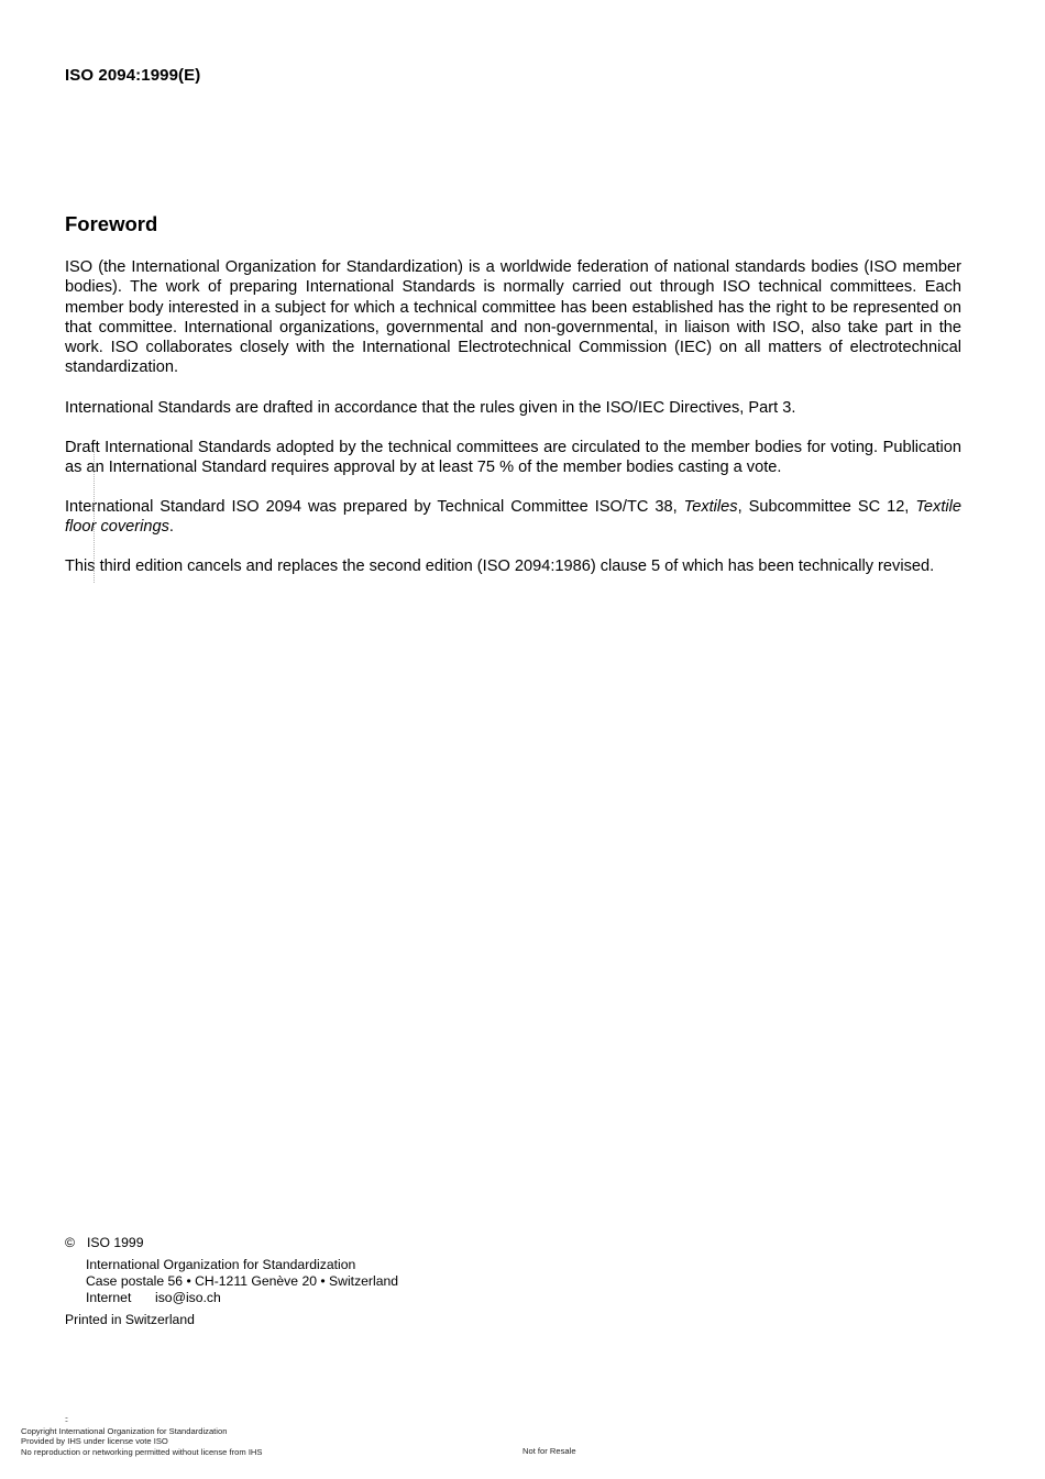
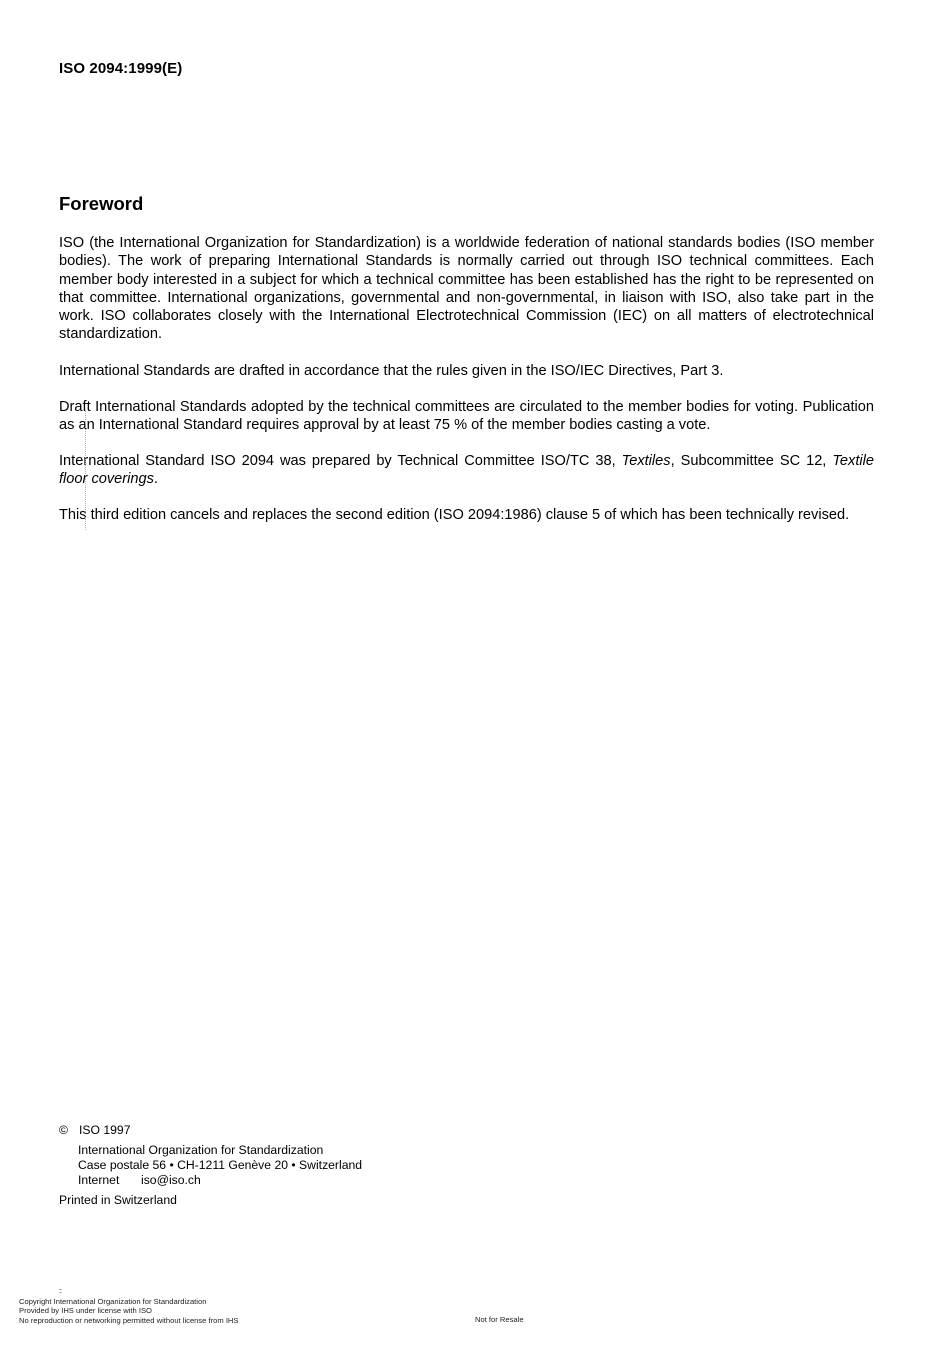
  ISO 2094:1999(E)
  Foreword
  ISO (the International Organization for Standardization) is a worldwide federation of national standards bodies (ISO member bodies). The work of preparing International Standards is normally carried out through ISO technical committees. Each member body interested in a subject for which a technical committee has been established has the right to be represented on that committee. International organizations, governmental and non-governmental, in liaison with ISO, also take part in the work. ISO collaborates closely with the International Electrotechnical Commission (IEC) on all matters of electrotechnical standardization.
  International Standards are drafted in accordance that the rules given in the ISO/IEC Directives, Part 3.
  Draft International Standards adopted by the technical committees are circulated to the member bodies for voting. Publication as an International Standard requires approval by at least 75 % of the member bodies casting a vote.
  International Standard ISO 2094 was prepared by Technical Committee ISO/TC 38, Textiles, Subcommittee SC 12, Textile floor coverings.
  This third edition cancels and replaces the second edition (ISO 2094:1986) clause 5 of which has been technically revised.
- © ISO 1999
+ © ISO 1997
  International Organization for Standardization
  Case postale 56 • CH-1211 Genève 20 • Switzerland
  Internet iso@iso.ch
  Printed in Switzerland
  Copyright International Organization for Standardization
- Provided by IHS under license vote ISO
+ Provided by IHS under license with ISO
  No reproduction or networking permitted without license from IHS
  Not for Resale
